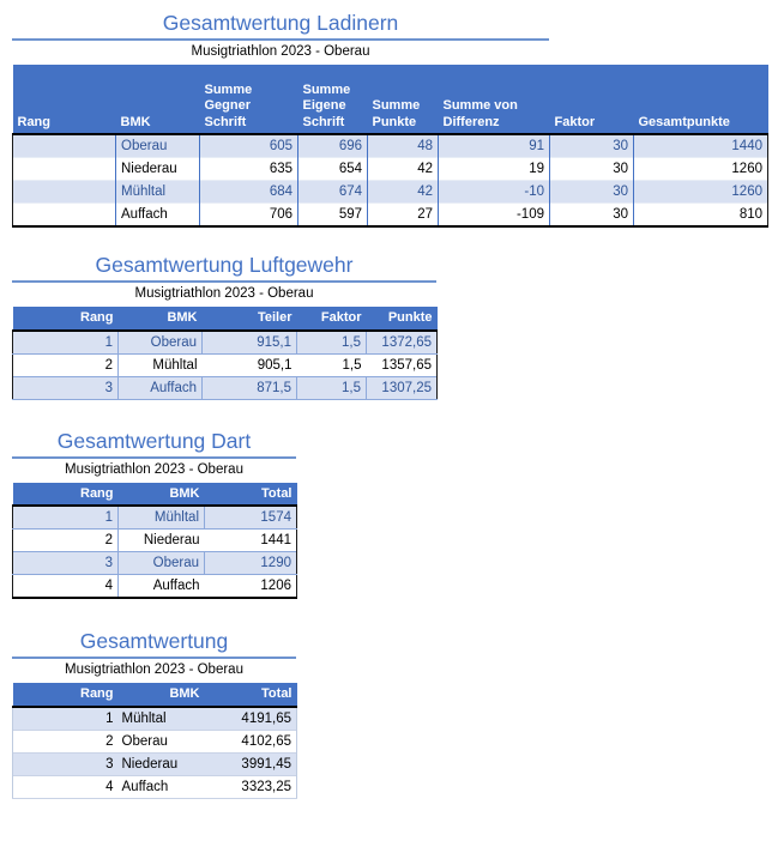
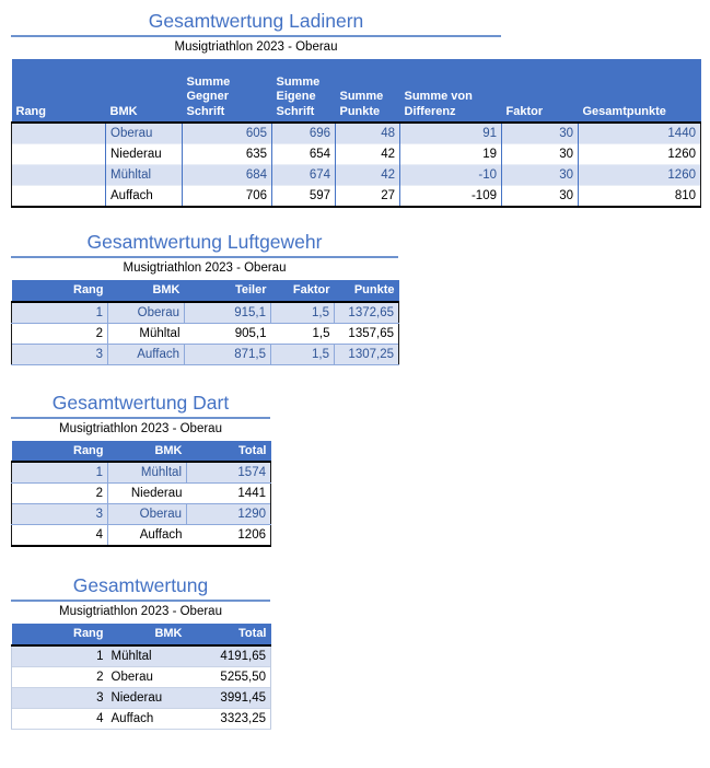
  Gesamtwertung Ladinern
  Musigtriathlon 2023 - Oberau
  Rang	BMK	Summe Gegner Schrift	Summe Eigene Schrift	Summe Punkte	Summe von Differenz	Faktor	Gesamtpunkte
  	Oberau	605	696	48	91	30	1440
  	Niederau	635	654	42	19	30	1260
  	Mühltal	684	674	42	-10	30	1260
  	Auffach	706	597	27	-109	30	810
  Gesamtwertung Luftgewehr
  Musigtriathlon 2023 - Oberau
  Rang	BMK	Teiler	Faktor	Punkte
  1	Oberau	915,1	1,5	1372,65
  2	Mühltal	905,1	1,5	1357,65
  3	Auffach	871,5	1,5	1307,25
  Gesamtwertung Dart
  Musigtriathlon 2023 - Oberau
  Rang	BMK	Total
  1	Mühltal	1574
  2	Niederau	1441
  3	Oberau	1290
  4	Auffach	1206
  Gesamtwertung
  Musigtriathlon 2023 - Oberau
  Rang	BMK	Total
  1	Mühltal	4191,65
- 2	Oberau	4102,65
+ 2	Oberau	5255,50
  3	Niederau	3991,45
  4	Auffach	3323,25
